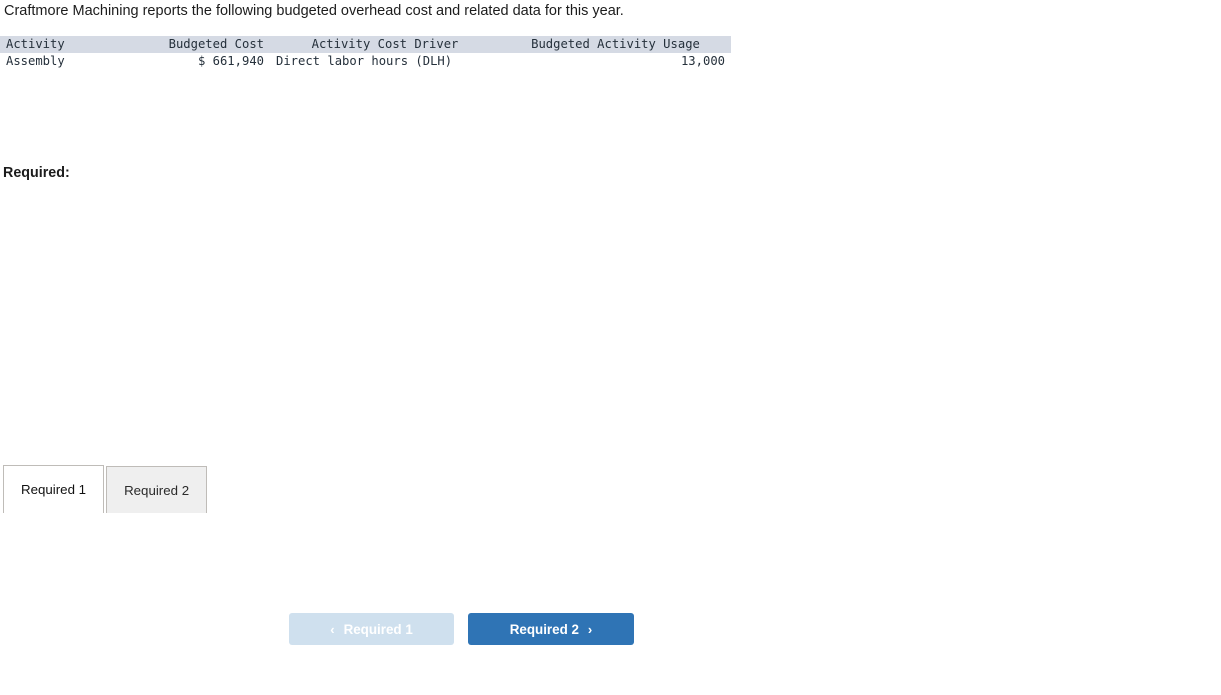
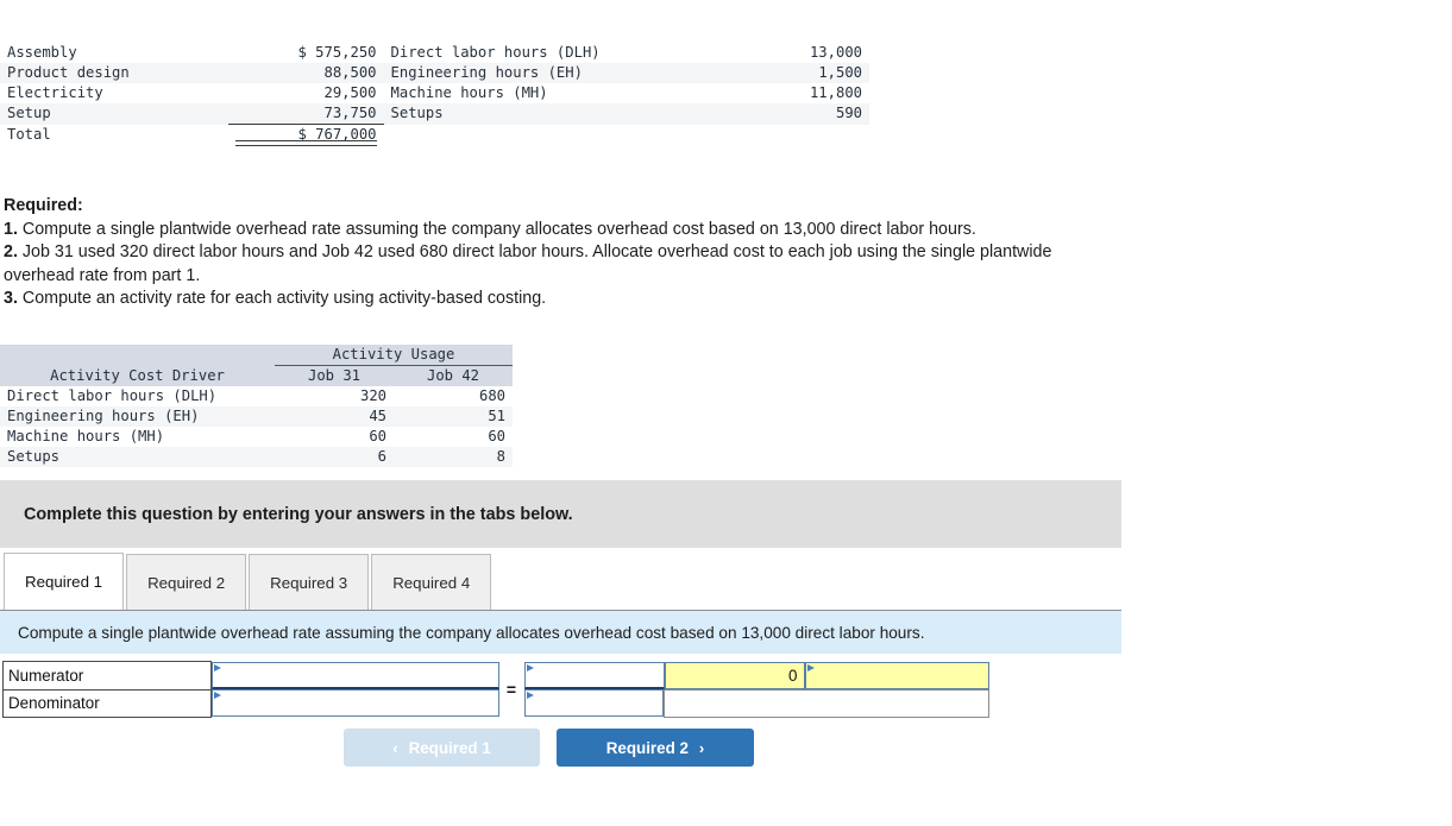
- Craftmore Machining reports the following budgeted overhead cost and related data for this year.
- Activity	Budgeted Cost	Activity Cost Driver	Budgeted Activity Usage
- Assembly	$ 661,940	Direct labor hours (DLH)	13,000
+ Assembly	$ 575,250	Direct labor hours (DLH)	13,000
+ Product design	88,500	Engineering hours (EH)	1,500
+ Electricity	29,500	Machine hours (MH)	11,800
+ Setup	73,750	Setups	590
+ Total	$ 767,000
  Required:
+ 1. Compute a single plantwide overhead rate assuming the company allocates overhead cost based on 13,000 direct labor hours.
+ 2. Job 31 used 320 direct labor hours and Job 42 used 680 direct labor hours. Allocate overhead cost to each job using the single plantwide overhead rate from part 1.
+ 3. Compute an activity rate for each activity using activity-based costing.
+ 	Activity Usage
+ Activity Cost Driver	Job 31	Job 42
+ Direct labor hours (DLH)	320	680
+ Engineering hours (EH)	45	51
+ Machine hours (MH)	60	60
+ Setups	6	8
+ Complete this question by entering your answers in the tabs below.
  Required 1
  Required 2
+ Required 3
+ Required 4
+ Compute a single plantwide overhead rate assuming the company allocates overhead cost based on 13,000 direct labor hours.
+ Numerator		=		0
+ Denominator
  ‹
  Required 1
  Required 2
  ›
